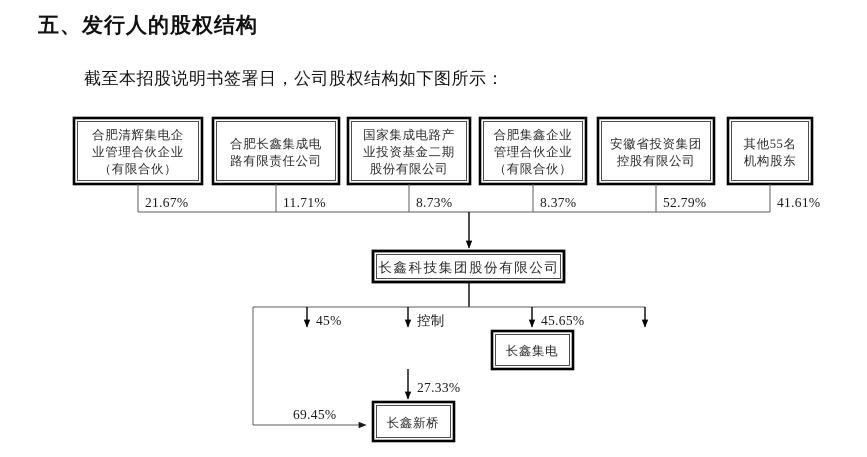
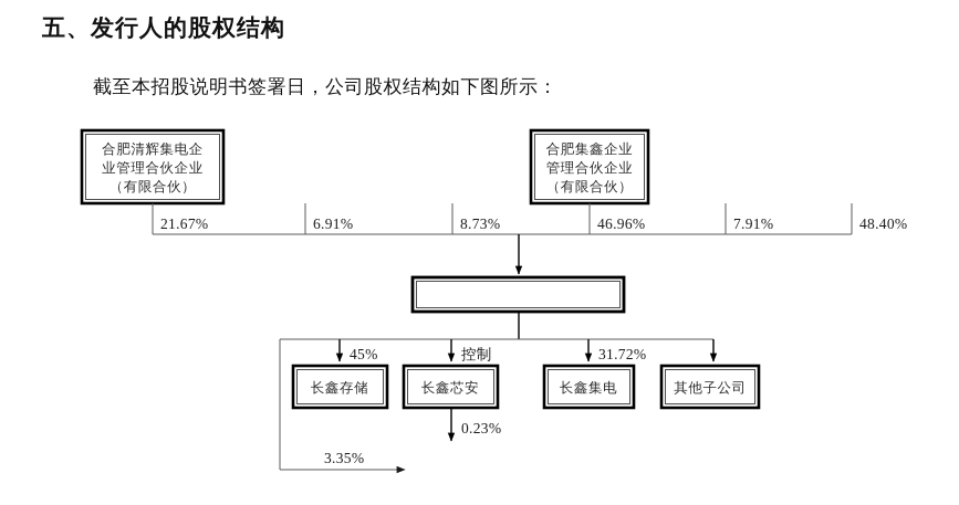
  五、发行人的股权结构
  截至本招股说明书签署日，公司股权结构如下图所示：
  合肥清辉集电企
  业管理合伙企业
  （有限合伙）
- 合肥长鑫集成电
- 路有限责任公司
- 国家集成电路产
- 业投资基金二期
- 股份有限公司
  合肥集鑫企业
  管理合伙企业
  （有限合伙）
- 安徽省投资集团
- 控股有限公司
- 其他55名
- 机构股东
  21.67%
- 11.71%
+ 6.91%
  8.73%
- 8.37%
+ 46.96%
- 52.79%
+ 7.91%
- 41.61%
+ 48.40%
- 长鑫科技集团股份有限公司
  45%
  控制
- 45.65%
+ 31.72%
+ 长鑫存储
+ 长鑫芯安
  长鑫集电
+ 其他子公司
- 27.33%
+ 0.23%
- 69.45%
+ 3.35%
- 长鑫新桥
